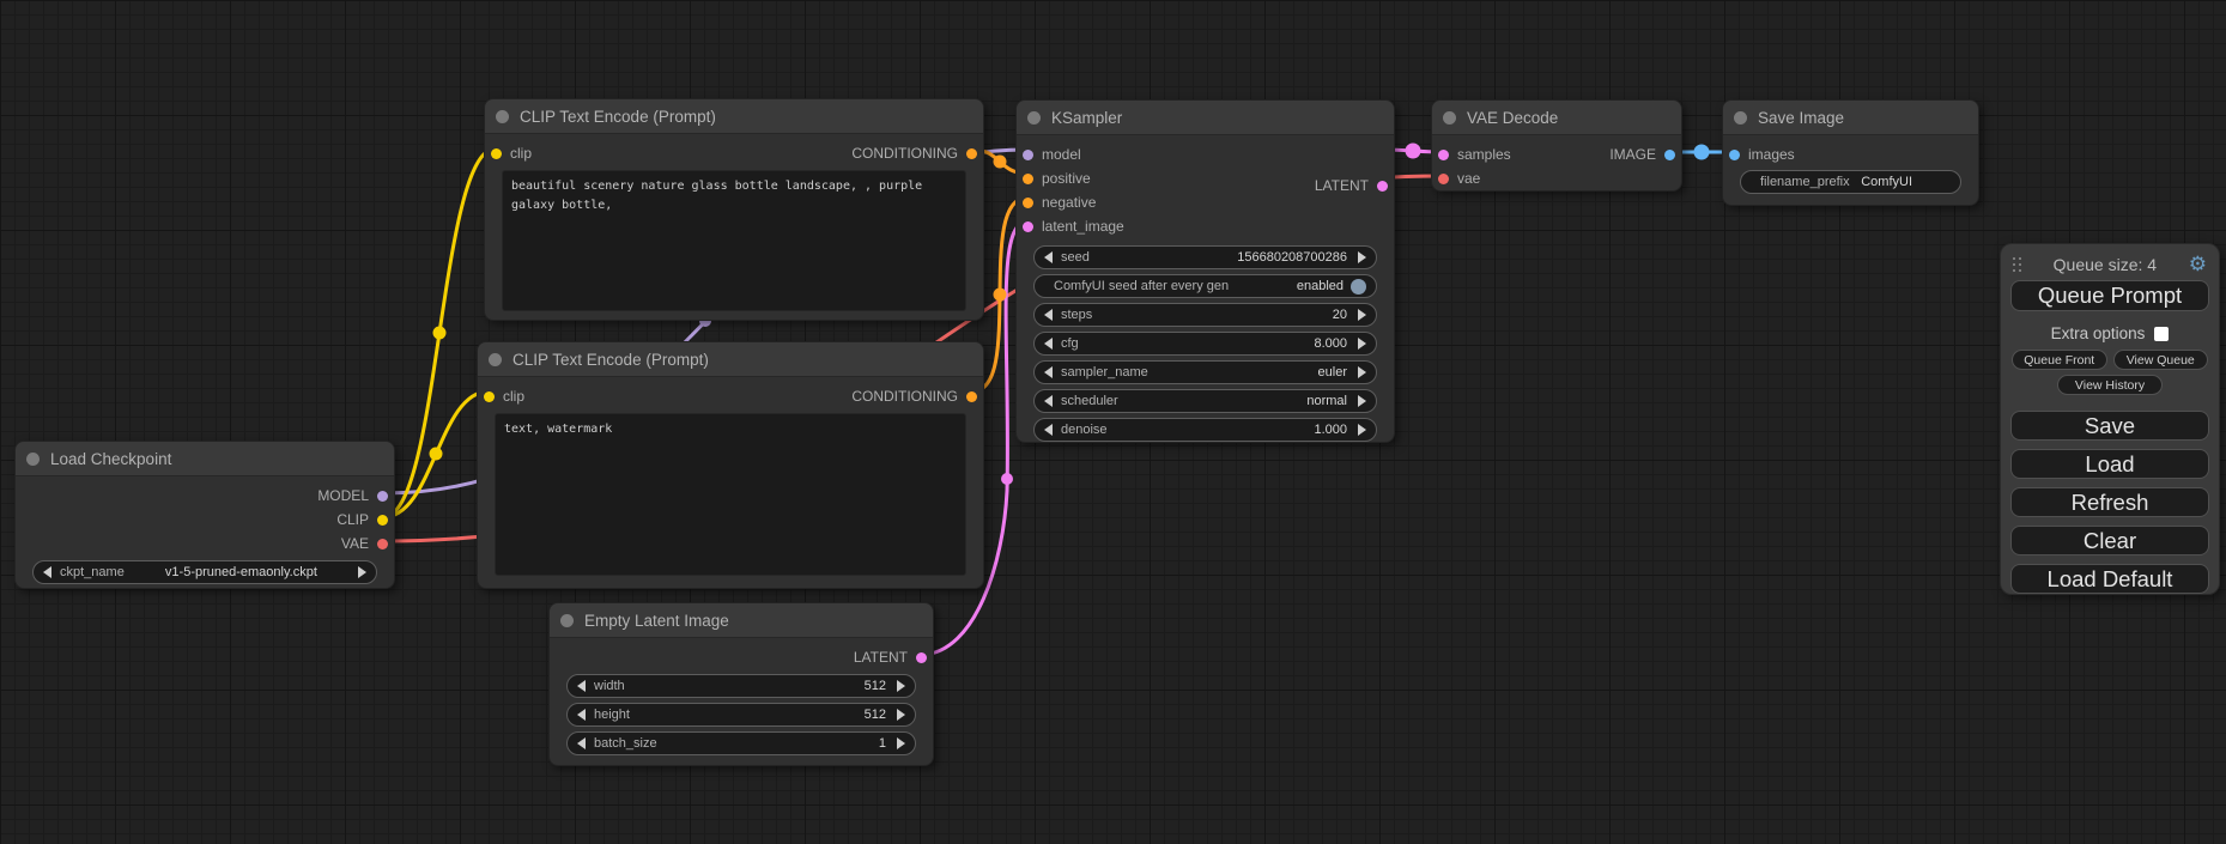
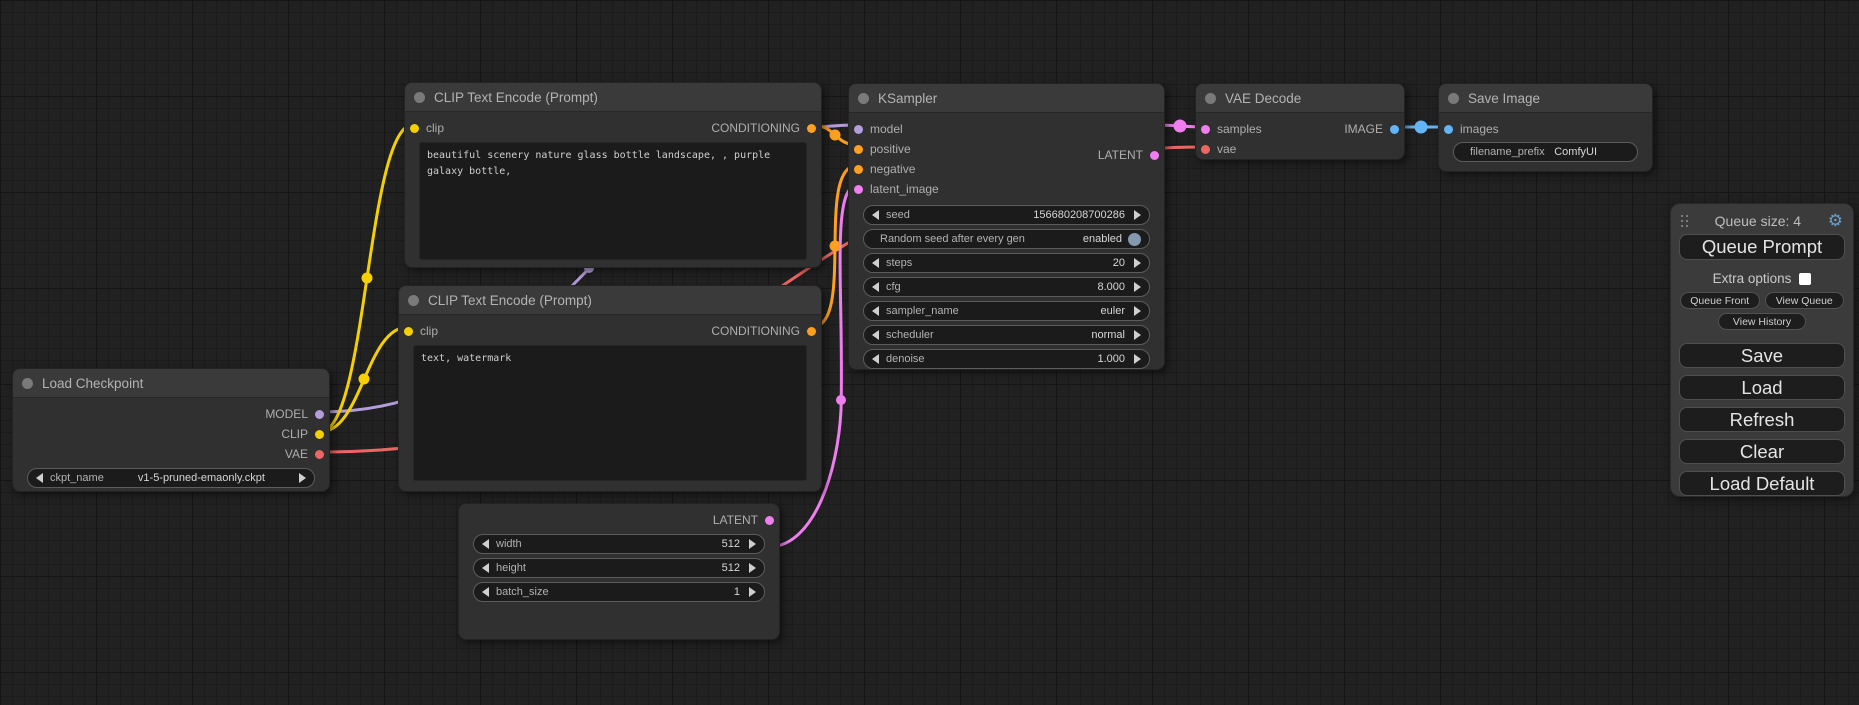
  Load Checkpoint
  MODEL
  CLIP
  VAE
  ckpt_name
  v1-5-pruned-emaonly.ckpt
  CLIP Text Encode (Prompt)
  clip
  CONDITIONING
  CLIP Text Encode (Prompt)
  clip
  CONDITIONING
  text, watermark
- Empty Latent Image
  LATENT
  width
  512
  height
  512
  batch_size
  1
  KSampler
  model
  positive
  negative
  latent_image
  LATENT
  seed
  156680208700286
- ComfyUI seed after every gen
+ Random seed after every gen
  enabled
  steps
  20
  cfg
  8.000
  sampler_name
  euler
  scheduler
  normal
  denoise
  1.000
  VAE Decode
  samples
  IMAGE
  vae
  Save Image
  images
  filename_prefix
  ComfyUI
  Queue size: 4
  ⚙
  Queue Prompt
  Extra options
  Queue Front
  View Queue
  View History
  Save
  Load
  Refresh
  Clear
  Load Default
